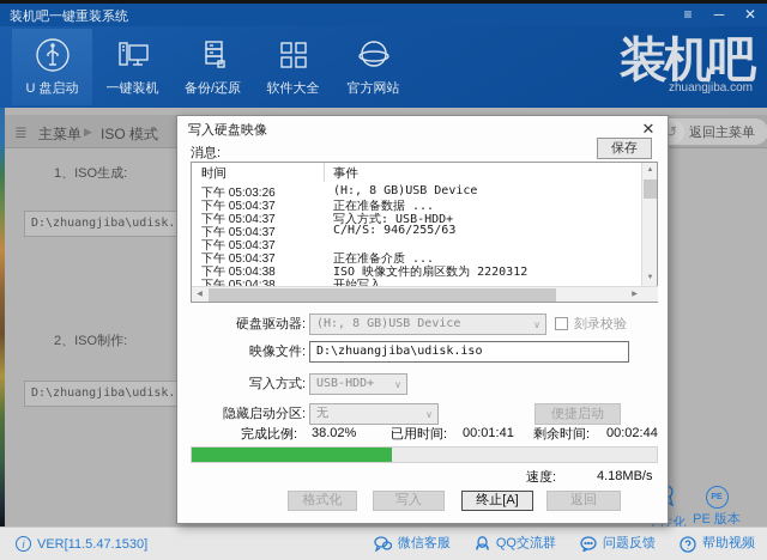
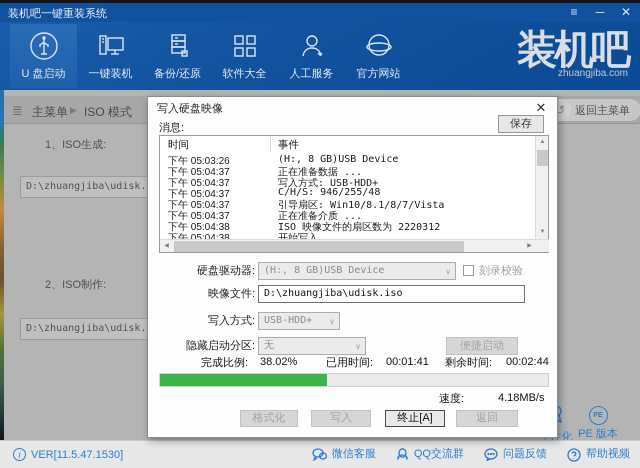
  装机吧一键重装系统
  ≡
  ─
  ✕
  U 盘启动
  一键装机
  备份/还原
  软件大全
+ 人工服务
  官方网站
  装机吧
  zhuangjiba.com
  ≣
  主菜单
  ▶
  ISO 模式
  ↺
  返回主菜单
  1、ISO生成:
  D:\zhuangjiba\udisk.
  2、ISO制作:
  D:\zhuangjiba\udisk.
  PE 版本
  写入硬盘映像
  ✕
  消息:
  保存
  时间
  事件
  下午 05:03:26
  (H:, 8 GB)USB Device
  下午 05:04:37
  正在准备数据 ...
  下午 05:04:37
  写入方式: USB-HDD+
  下午 05:04:37
- C/H/S: 946/255/63
+ C/H/S: 946/255/48
  下午 05:04:37
+ 引导扇区: Win10/8.1/8/7/Vista
  下午 05:04:37
  正在准备介质 ...
  下午 05:04:38
  ISO 映像文件的扇区数为 2220312
  硬盘驱动器:
  (H:, 8 GB)USB Device
  ∨
  刻录校验
  映像文件:
  D:\zhuangjiba\udisk.iso
  写入方式:
  USB-HDD+
  ∨
  隐藏启动分区:
  无
  ∨
  便捷启动
  完成比例:
  38.02%
  已用时间:
  00:01:41
  剩余时间:
  00:02:44
  速度:
  4.18MB/s
  格式化
  写入
  终止[A]
  返回
  i
  VER[11.5.47.1530]
  微信客服
  QQ交流群
  问题反馈
  帮助视频
